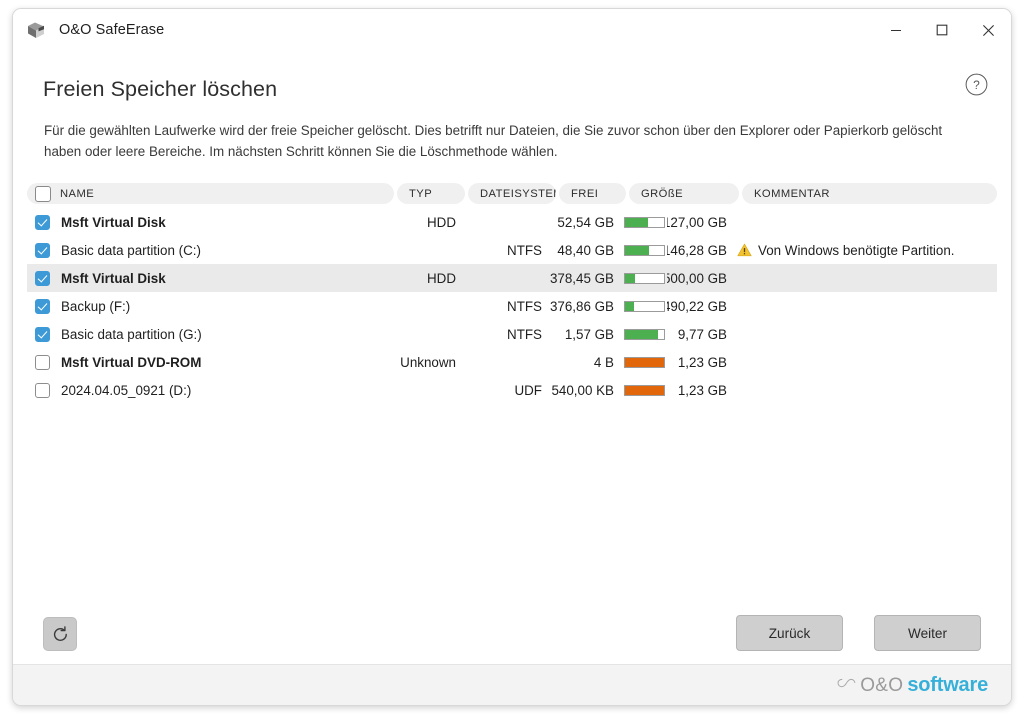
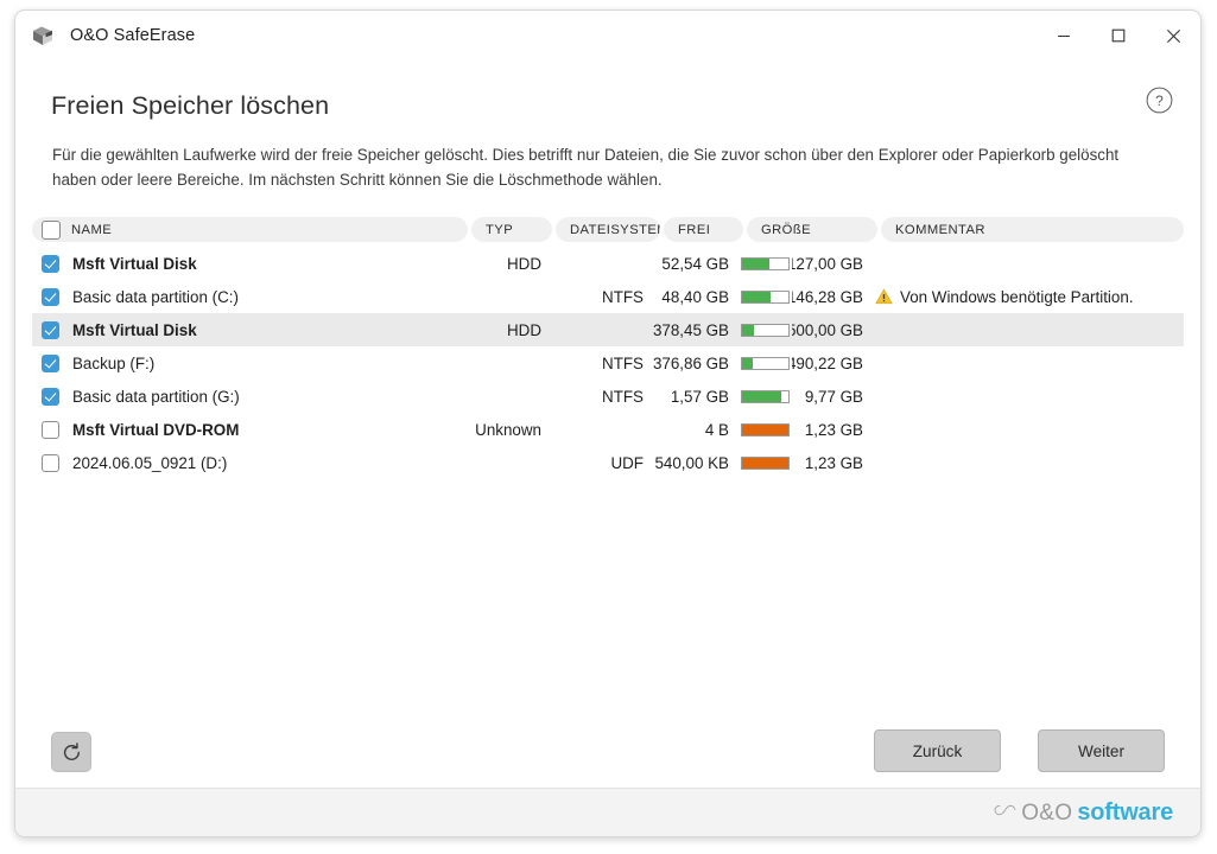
  O&O SafeErase
  Freien Speicher löschen
  ?
  Für die gewählten Laufwerke wird der freie Speicher gelöscht. Dies betrifft nur Dateien, die Sie zuvor schon über den Explorer oder Papierkorb gelöscht haben oder leere Bereiche. Im nächsten Schritt können Sie die Löschmethode wählen.
  NAME
  TYP
  DATEISYSTE
  FREI
  GRÖßE
  KOMMENTAR
  Msft Virtual Disk
  HDD
  52,54 GB
  127,00 GB
  Basic data partition (C:)
  NTFS
  48,40 GB
  146,28 GB
  Von Windows benötigte Partition.
  Msft Virtual Disk
  HDD
  378,45 GB
  500,00 GB
  Backup (F:)
  NTFS
  376,86 GB
  490,22 GB
  Basic data partition (G:)
  NTFS
  1,57 GB
  9,77 GB
  Msft Virtual DVD-ROM
  Unknown
  4 B
  1,23 GB
- 2024.04.05_0921 (D:)
+ 2024.06.05_0921 (D:)
  UDF
  540,00 KB
  1,23 GB
  Zurück
  Weiter
  O&O
  software
